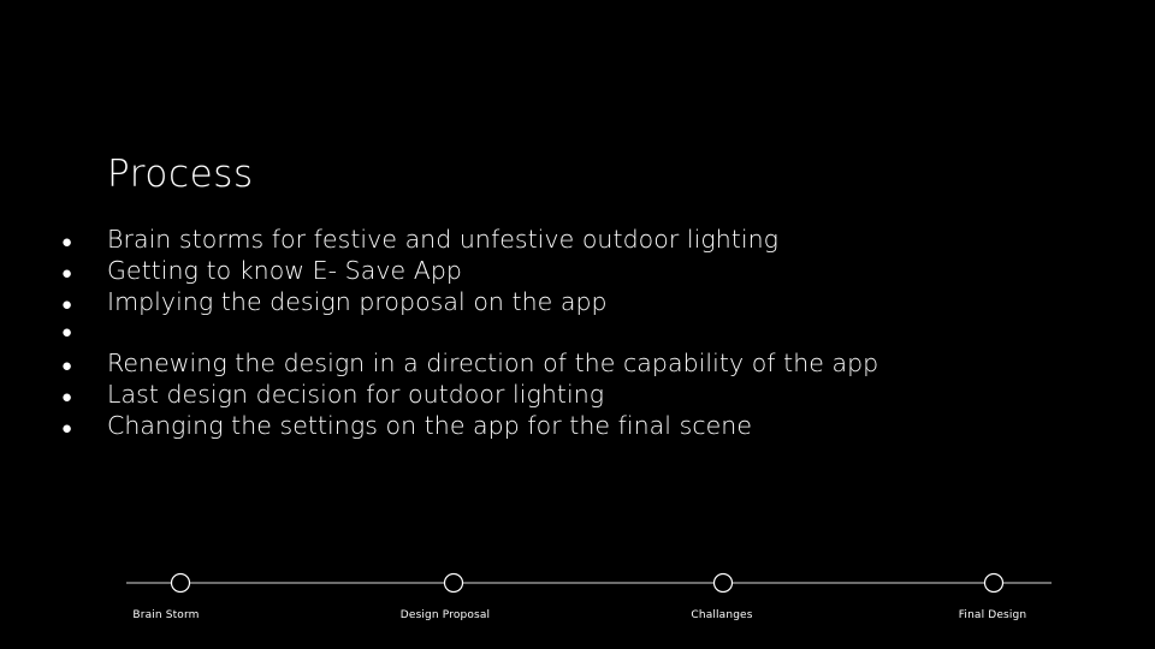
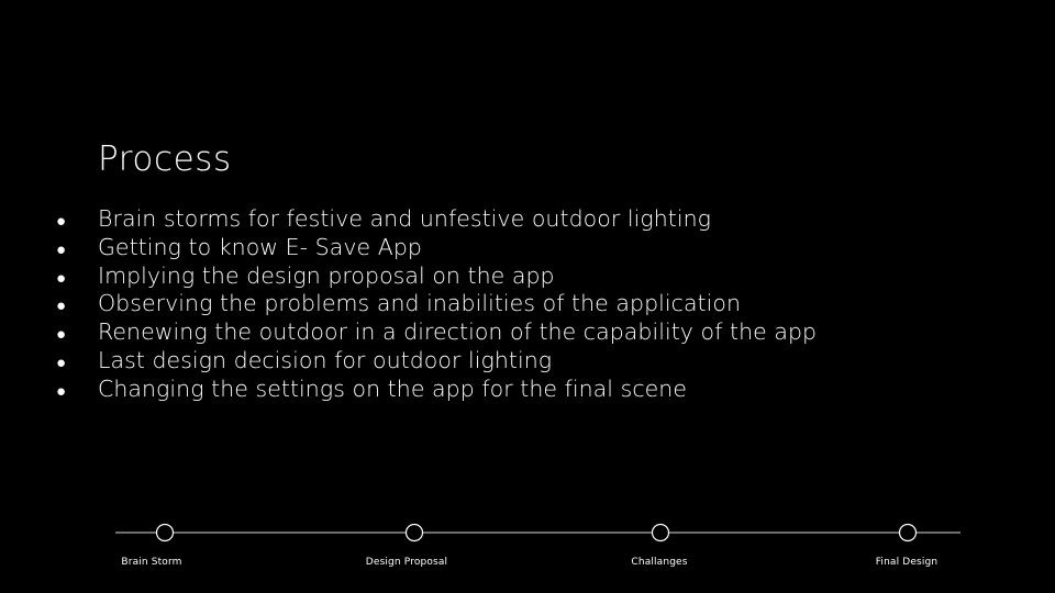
  Process
  ●
  Brain storms for festive and unfestive outdoor lighting
  ●
  Getting to know E- Save App
  ●
  Implying the design proposal on the app
  ●
+ Observing the problems and inabilities of the application
  ●
- Renewing the design in a direction of the capability of the app
+ Renewing the outdoor in a direction of the capability of the app
  ●
  Last design decision for outdoor lighting
  ●
  Changing the settings on the app for the final scene
  Brain Storm
  Design Proposal
  Challanges
  Final Design
